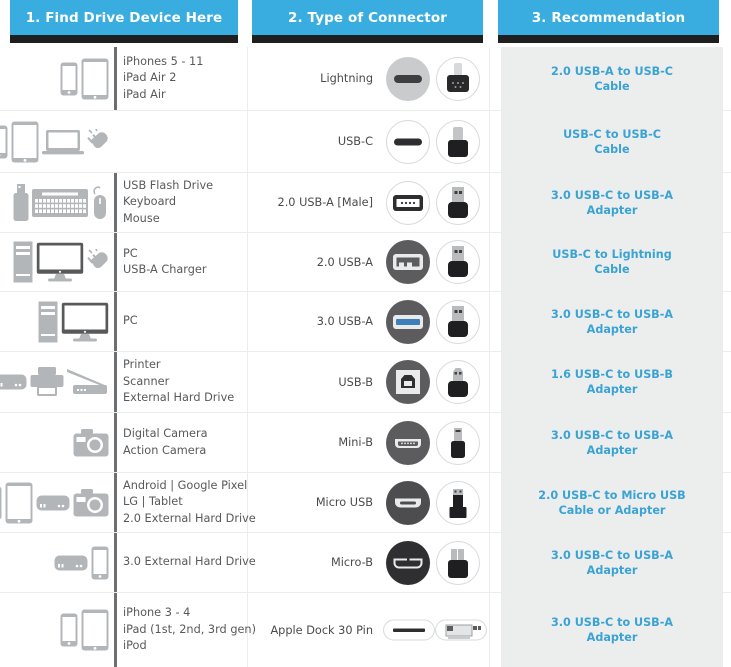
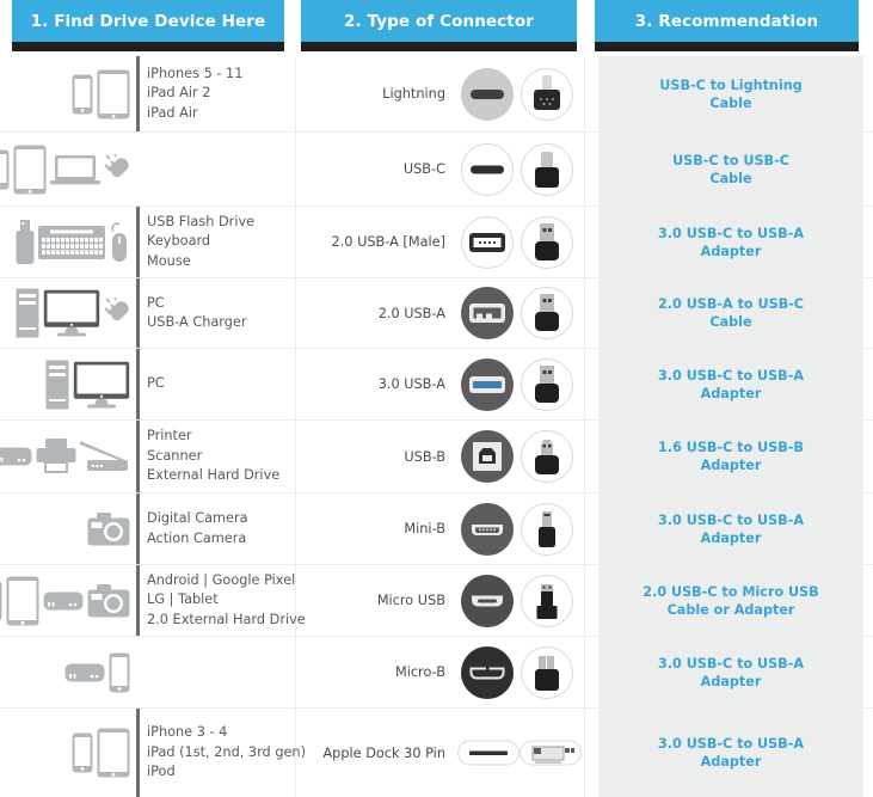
  1. Find Drive Device Here
  2. Type of Connector
  3. Recommendation
  iPhones 5 - 11
  iPad Air 2
  iPad Air
  Lightning
- 2.0 USB-A to USB-C
+ USB-C to Lightning
  Cable
  USB-C
  USB-C to USB-C
  Cable
  USB Flash Drive
  Keyboard
  Mouse
  2.0 USB-A [Male]
  3.0 USB-C to USB-A
  Adapter
  PC
  USB-A Charger
  2.0 USB-A
- USB-C to Lightning
+ 2.0 USB-A to USB-C
  Cable
  PC
  3.0 USB-A
  3.0 USB-C to USB-A
  Adapter
  Printer
  Scanner
  External Hard Drive
  USB-B
  1.6 USB-C to USB-B
  Adapter
  Digital Camera
  Action Camera
  Mini-B
  3.0 USB-C to USB-A
  Adapter
  Android | Google Pixel
  LG | Tablet
  2.0 External Hard Drive
  Micro USB
  2.0 USB-C to Micro USB
  Cable or Adapter
- 3.0 External Hard Drive
  Micro-B
  3.0 USB-C to USB-A
  Adapter
  iPhone 3 - 4
  iPad (1st, 2nd, 3rd gen)
  iPod
  Apple Dock 30 Pin
  3.0 USB-C to USB-A
  Adapter
